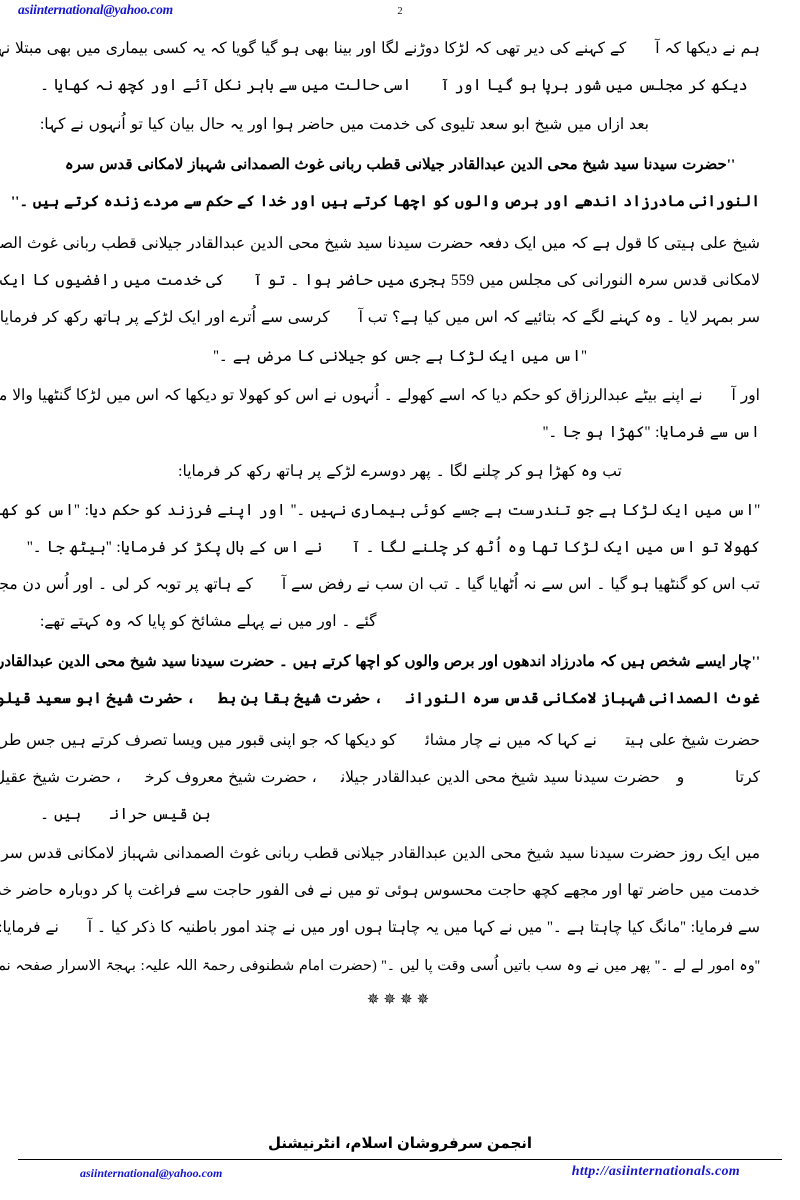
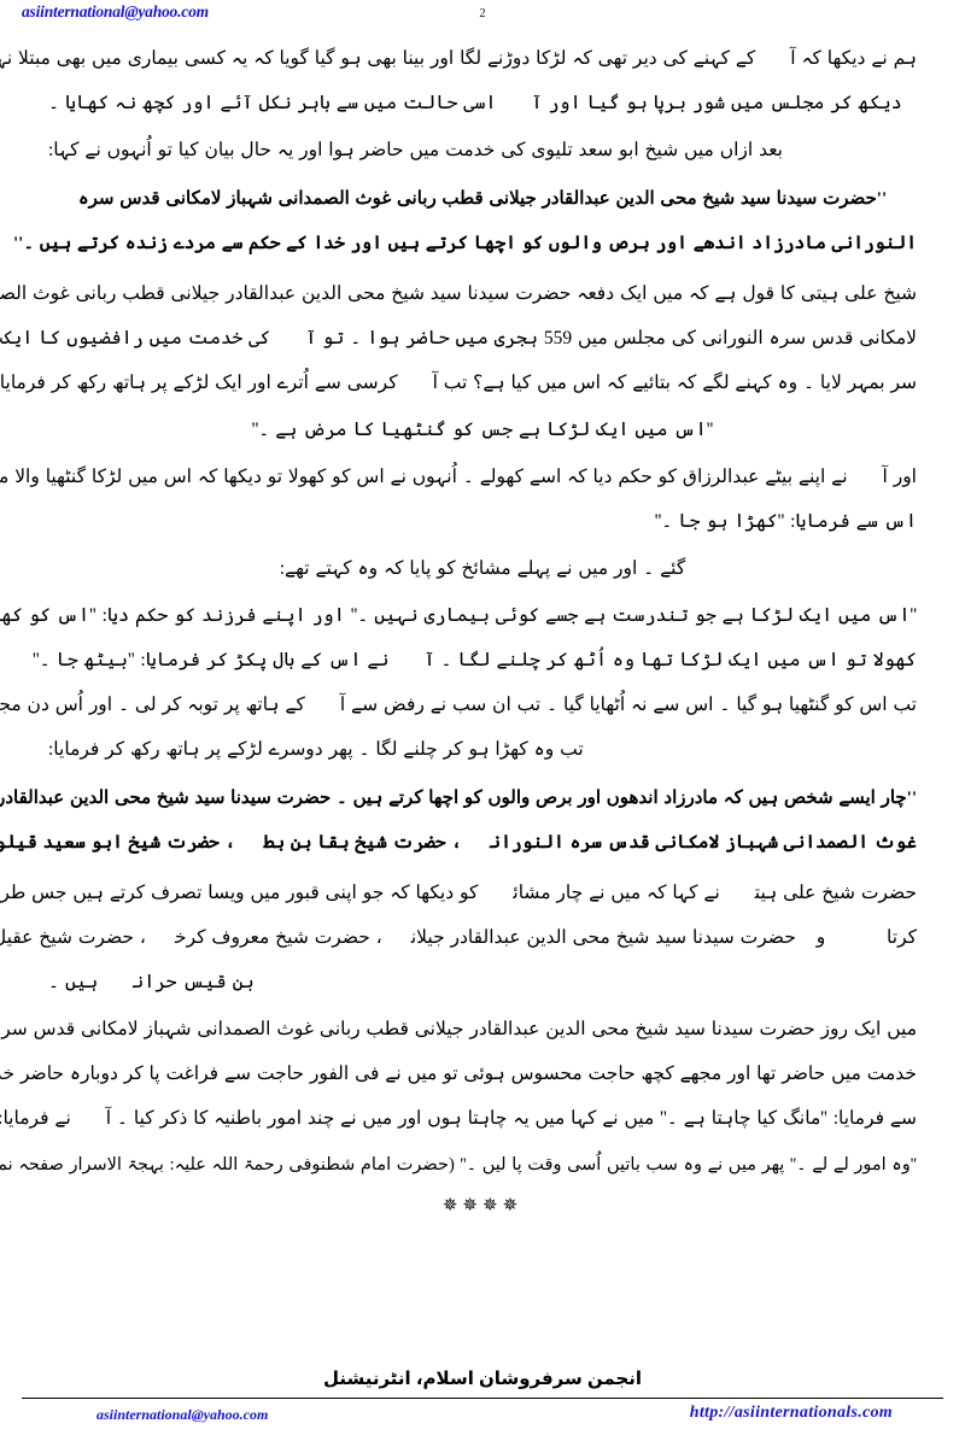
  asiinternational@yahoo.com
  2
  ہم نے دیکھا کہ آ کے کہنے کی دیر تھی کہ لڑکا دوڑنے لگا اور بینا بھی ہو گیا گویا کہ یہ کسی بیماری میں بھی مبتلا نہ
  دیکھ کر مجلس میں شور برپ ہو گیا اور آ اسی حالت میں سے باہر نکل آئے اور کچھ نہ کھای ۔
  بعد ازاں میں شیخ ابو سعد تلیوی کی خدمت میں حاضر ہوا اور یہ حال بیان کیا تو اُنہوں نے کہا:
  ''حضرت سیدنا سید شیخ محی الدین عبدالقادر جیلانی قطب ربانی غوث الصمدانی شہباز لامکانی قدس سرہ
  النورانی مادرزاد اندھے اور برص والوں کو اچھا کرتے ہیں اور خدا کے حکم سے مردے زندہ کرتے ہیں ۔''
  شیخ علی ہیتی کا قول ہے کہ میں ایک دفعہ حضرت سیدنا سید شیخ محی الدین عبدالقادر جیلانی قطب ربانی غوث الص
  لامکانی قدس سرہ النورانی کی مجلس میں 559 ہجری میں حاضر ہوا ۔ تو آ کی خدمت میں رافضیوں کا ایک
  سر بمہر لایا ۔ وہ کہنے لگے کہ بتائیے کہ اس میں کیا ہے؟ تب آ کرسی سے اُترے اور ایک لڑکے پر ہاتھ رکھ کر فرمایا
- ''اس میں ایک لڑکا ہے جس کو جیلانی کا مرض ہے ۔''
+ ''اس میں ایک لڑکا ہے جس کو گنٹھیا کا مرض ہے ۔''
  اور آ نے اپنے بیٹے عبدالرزاق کو حکم دیا کہ اسے کھولے ۔ اُنہوں نے اس کو کھولا تو دیکھا کہ اس میں لڑکا گنٹھیا والا م
  اس سے فرمایا: ''کھڑا ہو جا ۔''
- تب وہ کھڑا ہو کر چلنے لگا ۔ پھر دوسرے لڑکے پر ہاتھ رکھ کر فرمایا:
+ گئے ۔ اور میں نے پہلے مشائخ کو پایا کہ وہ کہتے تھے:
  ''اس میں ایک لڑکا ہے جو تندرست ہے جسے کوئی بیماری نہیں ۔'' اور اپنے فرزند کو حکم دیا: ''اس کو کھ
  کھول تو اس میں ایک لڑکا تھا وہ اُٹھ کر چلنے لگا ۔ آ نے اس کے بال پکڑ کر فرمایا: ''بیٹھ جا ۔''
  تب اس کو گنٹھیا ہو گیا ۔ اس سے نہ اُٹھایا گیا ۔ تب ان سب نے رفض سے آ کے ہاتھ پر توبہ کر لی ۔ اور اُس دن مج
- گئے ۔ اور میں نے پہلے مشائخ کو پایا کہ وہ کہتے تھے:
+ تب وہ کھڑا ہو کر چلنے لگا ۔ پھر دوسرے لڑکے پر ہاتھ رکھ کر فرمایا:
  ''چار ایسے شخص ہیں کہ مادرزاد اندھوں اور برص والوں کو اچھا کرتے ہیں ۔ حضرت سیدنا سید شیخ محی الدین عبدالقادر
  غوث الصمدانی شہباز لامکانی قدس سرہ النورانیؒ، حضرت شیخ بقا بن بطوؒ، حضرت شیخ ابو سعید قیلو
  حضرت شیخ علی ہیتیؒ نے کہا کہ میں نے چار مشائخؒ کو دیکھا کہ جو اپنی قبور میں ویسا تصرف کرتے ہیں جس طر
  کرتا وہ حضرت سیدنا سید شیخ محی الدین عبدالقادر جیلانیؒ، حضرت شیخ معروف کرخیؒ، حضرت شیخ عقی
  بن قیس حرانیؒ ہیں ۔
  میں ایک روز حضرت سیدنا سید شیخ محی الدین عبدالقادر جیلانی قطب ربانی غوث الصمدانی شہباز لامکانی قدس سر
  خدمت میں حاضر تھا اور مجھے کچھ حاجت محسوس ہوئی تو میں نے فی الفور حاجت سے فراغت پا کر دوبارہ حاضر خ
  سے فرمایا: ''مانگ کیا چاہتا ہے ۔'' میں نے کہا میں یہ چاہتا ہوں اور میں نے چند امور باطنیہ کا ذکر کیا ۔ آ نے فرمایا:
  ''وہ امور لے لے ۔'' پھر میں نے وہ سب باتیں اُسی وقت پا لیں ۔'' (حضرت امام شطنوفی رحمۃ اللہ علیہ: بہجۃ الاسرار صفحہ نم
  ✵✵✵✵
  انجمن سرفروشان اسلام، انٹرنیشنل
  asiinternational@yahoo.com
  http://asiinternationals.com
